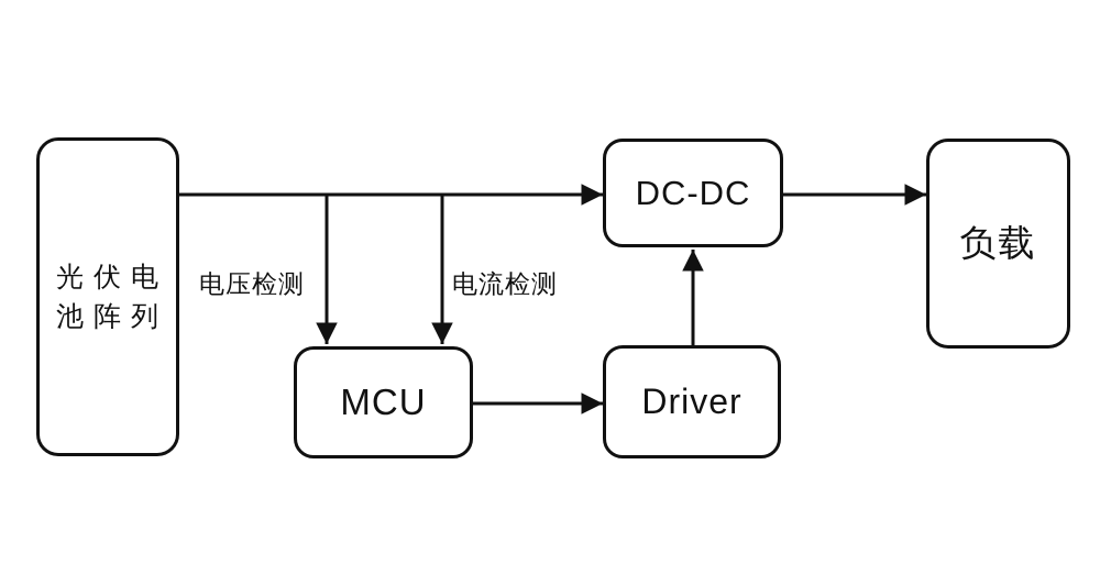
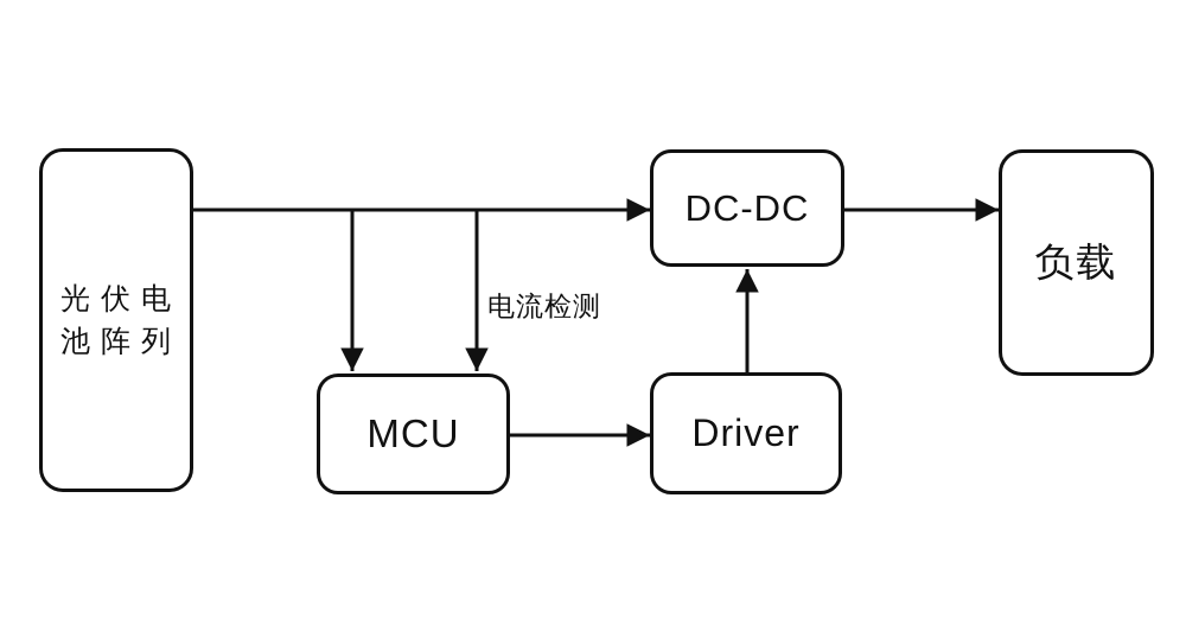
  光 伏 电
  池 阵 列
  DC-DC
  负载
  MCU
  Driver
- 电压检测
  电流检测
